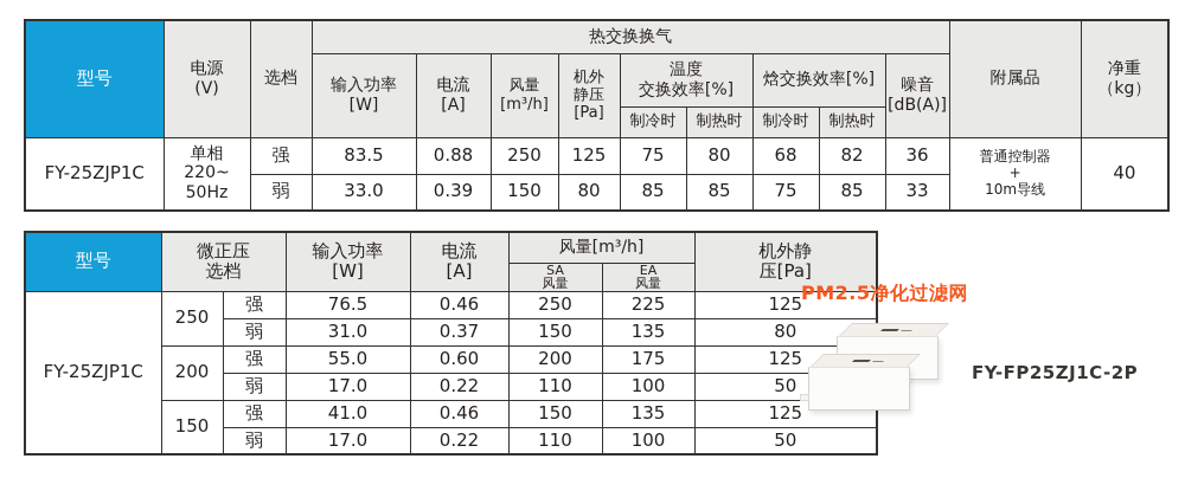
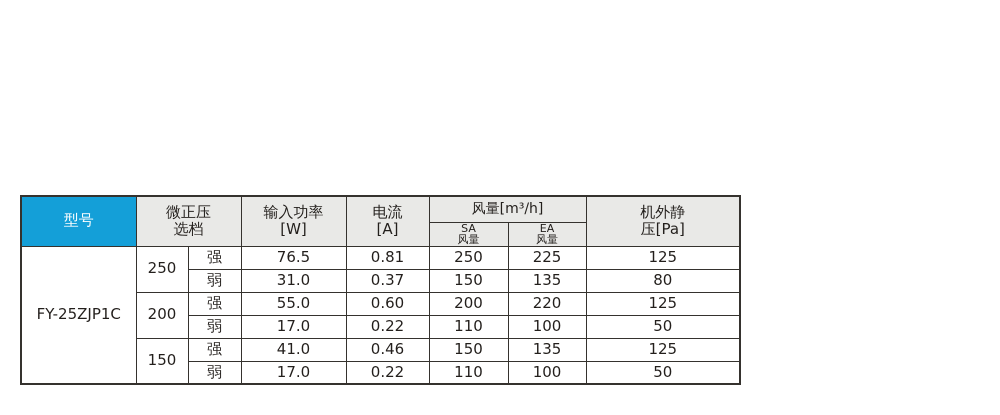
- 型号	电源 (V)	选档	热交换换气	附属品	净重 （kg）
- 输入功率 [W]	电流 [A]	风量 [m³/h]	机外 静压 [Pa]	温度 交换效率[%]	焓交换效率[%]	噪音 [dB(A)]
- 制冷时	制热时	制冷时	制热时
- FY-25ZJP1C	单相 220~ 50Hz	强	83.5	0.88	250	125	75	80	68	82	36	普通控制器 + 10m导线	40
- 弱	33.0	0.39	150	80	85	85	75	85	33
  型号	微正压 选档	输入功率 [W]	电流 [A]	风量[m³/h]	机外静 压[Pa]
  SA 风量	EA 风量
- FY-25ZJP1C	250	强	76.5	0.46	250	225	125
+ FY-25ZJP1C	250	强	76.5	0.81	250	225	125
  弱	31.0	0.37	150	135	80
- 200	强	55.0	0.60	200	175	125
+ 200	强	55.0	0.60	200	220	125
  弱	17.0	0.22	110	100	50
  150	强	41.0	0.46	150	135	125
  弱	17.0	0.22	110	100	50
- PM2.5净化过滤网
- FY-FP25ZJ1C-2P
